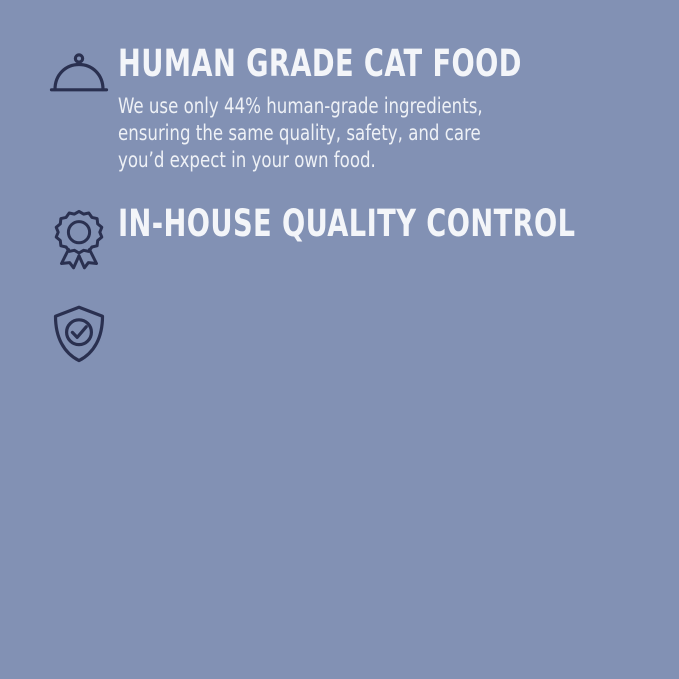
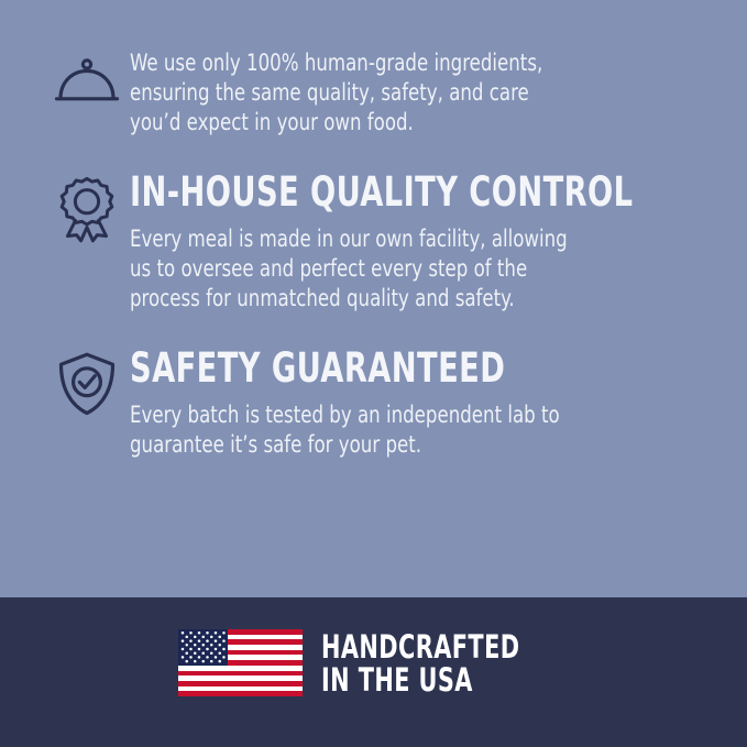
- HUMAN GRADE CAT FOOD
- We use only 44% human-grade ingredients, ensuring the same quality, safety, and care you’d expect in your own food.
+ We use only 100% human-grade ingredients, ensuring the same quality, safety, and care you’d expect in your own food.
  IN-HOUSE QUALITY CONTROL
+ Every meal is made in our own facility, allowing us to oversee and perfect every step of the process for unmatched quality and safety.
+ SAFETY GUARANTEED
+ Every batch is tested by an independent lab to guarantee it’s safe for your pet.
+ HANDCRAFTED
+ IN THE USA
